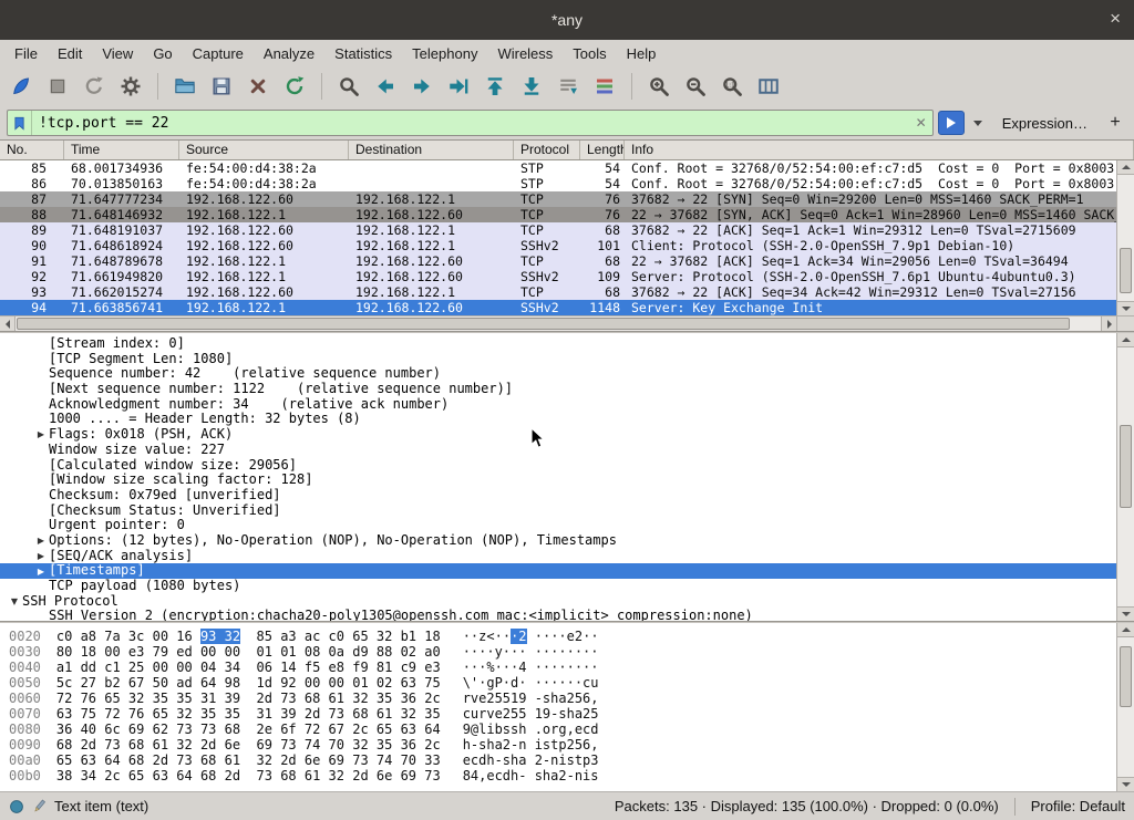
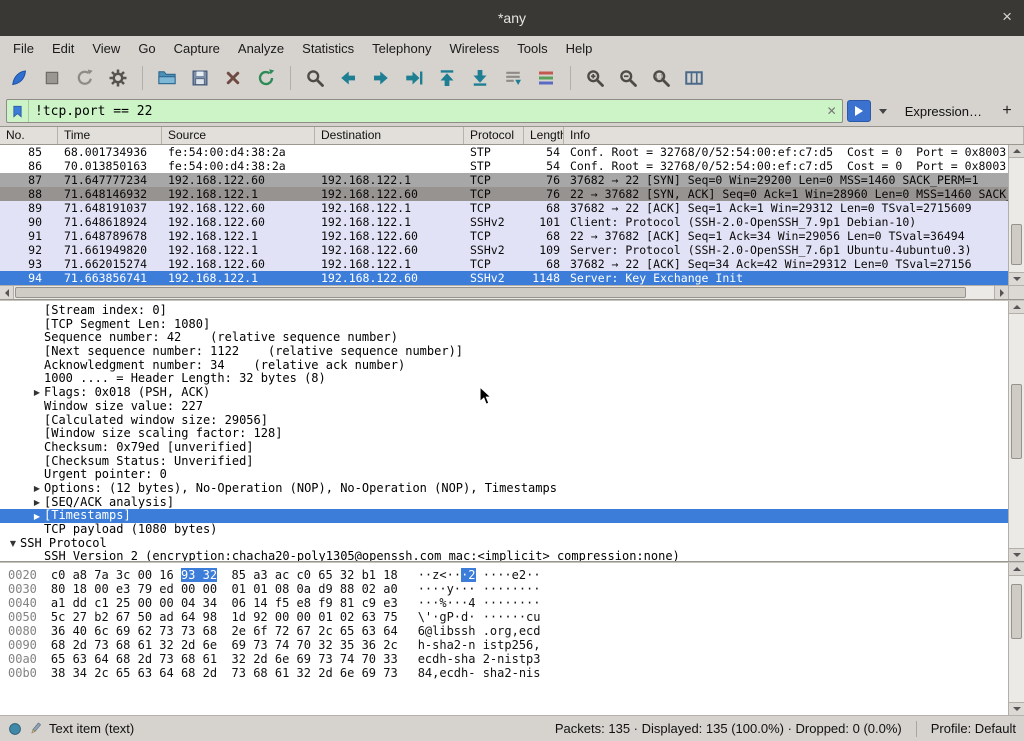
  *any
  ×
  File
  Edit
  View
  Go
  Capture
  Analyze
  Statistics
  Telephony
  Wireless
  Tools
  Help
  !tcp.port == 22
  ✕
  Expression…
  +
  No.
  Time
  Source
  Destination
  Protocol
  Length
  Info
  85
  68.001734936
  fe:54:00:d4:38:2a
  STP
  54
  Conf. Root = 32768/0/52:54:00:ef:c7:d5 Cost = 0 Port = 0x8003
  86
  70.013850163
  fe:54:00:d4:38:2a
  STP
  54
  Conf. Root = 32768/0/52:54:00:ef:c7:d5 Cost = 0 Port = 0x8003
  87
  71.647777234
  192.168.122.60
  192.168.122.1
  TCP
  76
  37682 → 22 [SYN] Seq=0 Win=29200 Len=0 MSS=1460 SACK_PERM=1
  88
  71.648146932
  192.168.122.1
  192.168.122.60
  TCP
  76
  22 → 37682 [SYN, ACK] Seq=0 Ack=1 Win=28960 Len=0 MSS=1460 SACK
  89
  71.648191037
  192.168.122.60
  192.168.122.1
  TCP
  68
  37682 → 22 [ACK] Seq=1 Ack=1 Win=29312 Len=0 TSval=2715609
  90
  71.648618924
  192.168.122.60
  192.168.122.1
  SSHv2
  101
  Client: Protocol (SSH-2.0-OpenSSH_7.9p1 Debian-10)
  91
  71.648789678
  192.168.122.1
  192.168.122.60
  TCP
  68
  22 → 37682 [ACK] Seq=1 Ack=34 Win=29056 Len=0 TSval=36494
  92
  71.661949820
  192.168.122.1
  192.168.122.60
  SSHv2
  109
  Server: Protocol (SSH-2.0-OpenSSH_7.6p1 Ubuntu-4ubuntu0.3)
  93
  71.662015274
  192.168.122.60
  192.168.122.1
  TCP
  68
  37682 → 22 [ACK] Seq=34 Ack=42 Win=29312 Len=0 TSval=27156
  94
  71.663856741
  192.168.122.1
  192.168.122.60
  SSHv2
  1148
  Server: Key Exchange Init
  [Stream index: 0]
  [TCP Segment Len: 1080]
  Sequence number: 42 (relative sequence number)
  [Next sequence number: 1122 (relative sequence number)]
  Acknowledgment number: 34 (relative ack number)
  1000 .... = Header Length: 32 bytes (8)
  ▶
  Flags: 0x018 (PSH, ACK)
  Window size value: 227
  [Calculated window size: 29056]
  [Window size scaling factor: 128]
  Checksum: 0x79ed [unverified]
  [Checksum Status: Unverified]
  Urgent pointer: 0
  ▶
  Options: (12 bytes), No-Operation (NOP), No-Operation (NOP), Timestamps
  ▶
  [SEQ/ACK analysis]
  ▶
  [Timestamps]
  TCP payload (1080 bytes)
  ▼
  SSH Protocol
  SSH Version 2 (encryption:chacha20-poly1305@openssh.com mac:<implicit> compression:none)
  0020
  c0 a8 7a 3c 00 16 93 32 85 a3 ac c0 65 32 b1 18
  ··z<···2 ····e2··
  0030
  80 18 00 e3 79 ed 00 00 01 01 08 0a d9 88 02 a0
  ····y··· ········
  0040
  a1 dd c1 25 00 00 04 34 06 14 f5 e8 f9 81 c9 e3
  ···%···4 ········
  0050
  5c 27 b2 67 50 ad 64 98 1d 92 00 00 01 02 63 75
  \'·gP·d· ······cu
- 0060
- 72 76 65 32 35 35 31 39 2d 73 68 61 32 35 36 2c
- rve25519 -sha256,
- 0070
- 63 75 72 76 65 32 35 35 31 39 2d 73 68 61 32 35
- curve255 19-sha25
  0080
  36 40 6c 69 62 73 73 68 2e 6f 72 67 2c 65 63 64
- 9@libssh .org,ecd
+ 6@libssh .org,ecd
  0090
  68 2d 73 68 61 32 2d 6e 69 73 74 70 32 35 36 2c
  h-sha2-n istp256,
  00a0
  65 63 64 68 2d 73 68 61 32 2d 6e 69 73 74 70 33
  ecdh-sha 2-nistp3
  00b0
  38 34 2c 65 63 64 68 2d 73 68 61 32 2d 6e 69 73
  84,ecdh- sha2-nis
  Text item (text)
  Packets: 135 · Displayed: 135 (100.0%) · Dropped: 0 (0.0%)
  Profile: Default
